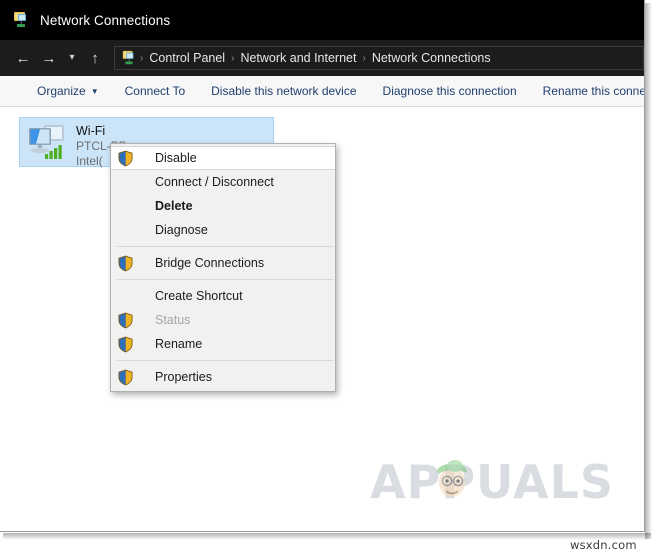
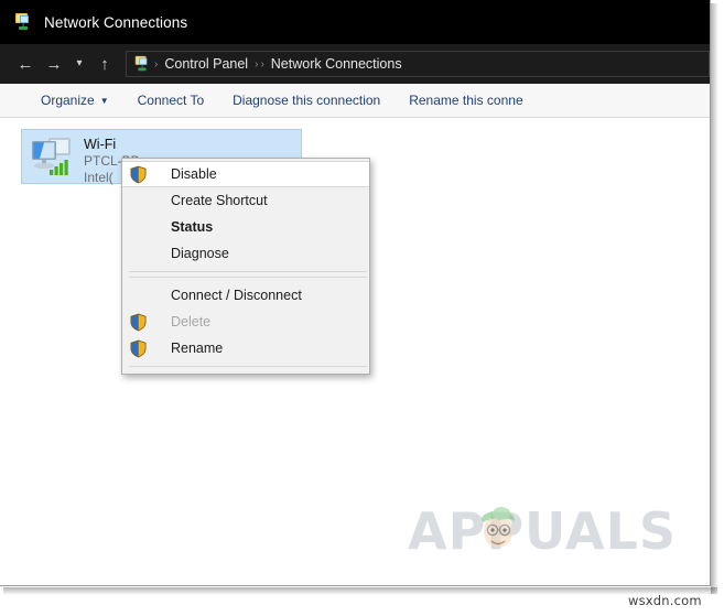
  Network Connections
  ←
  →
  ▾
  ↑
  ›
  Control Panel
  ›
- Network and Internet
  ›
  Network Connections
  Organize ▼
  Connect To
- Disable this network device
  Diagnose this connection
  Rename this conne
  Wi-Fi
  PTCL-
  Intel(
  Disable
- Connect / Disconnect
+ Create Shortcut
- Delete
+ Status
  Diagnose
- Bridge Connections
- Create Shortcut
+ Connect / Disconnect
- Status
+ Delete
  Rename
- Properties
  APPUALS
  wsxdn.com
